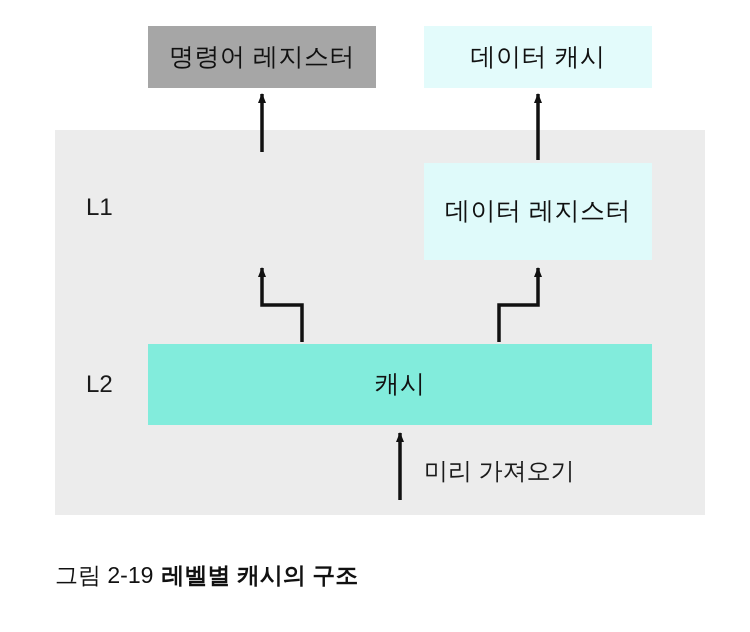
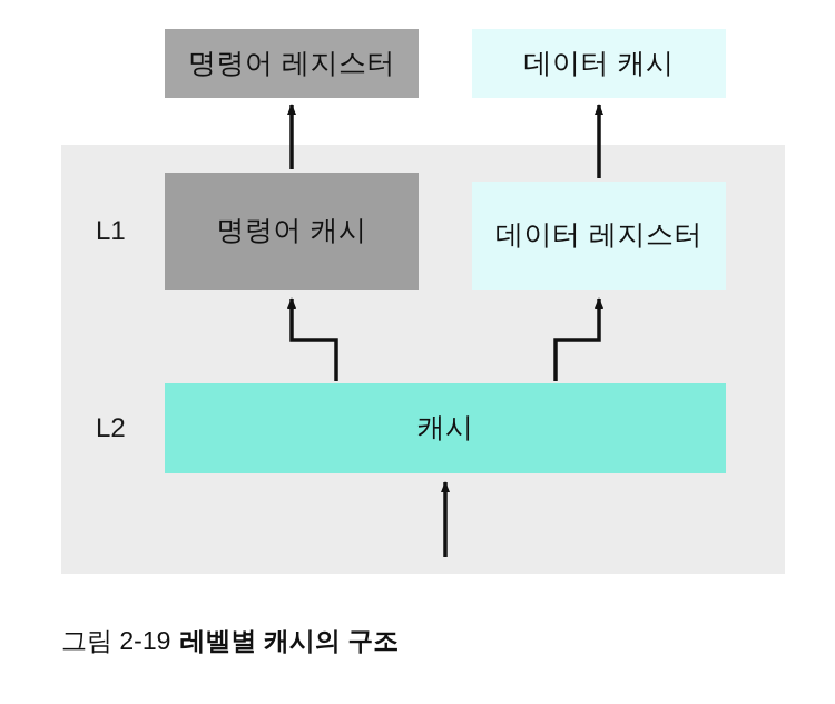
  명령어 레지스터
  데이터 캐시
+ 명령어 캐시
  데이터 레지스터
  캐시
  L1
  L2
- 미리 가져오기
  그림 2-19 레벨별 캐시의 구조
